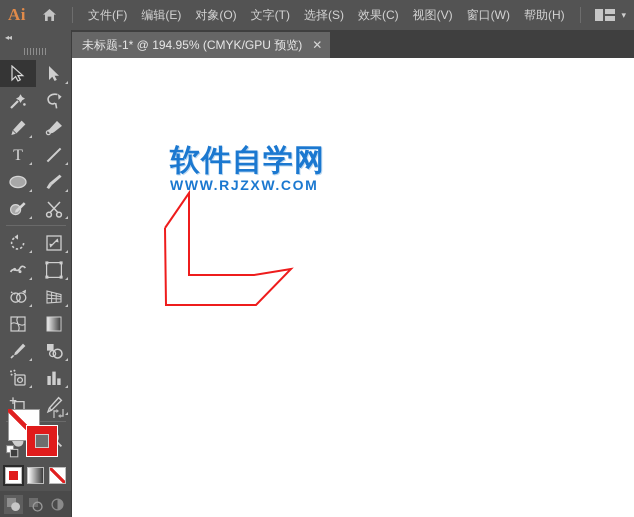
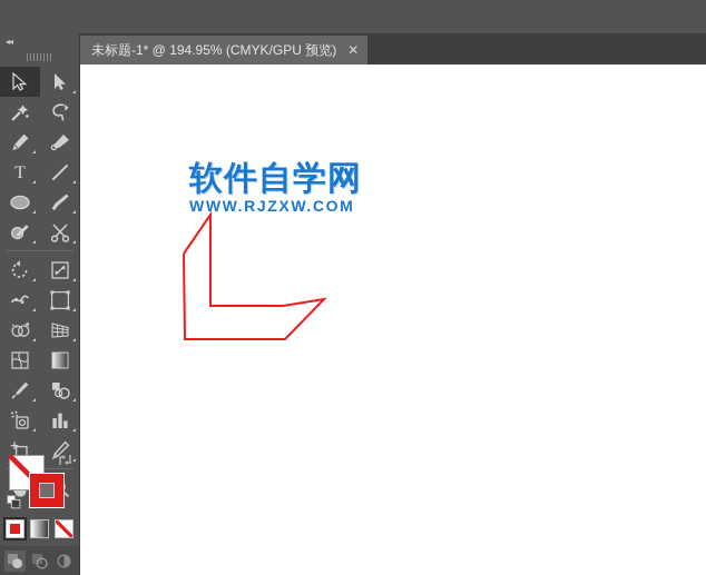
- Ai
- 文件(F)
- 编辑(E)
- 对象(O)
- 文字(T)
- 选择(S)
- 效果(C)
- 视图(V)
- 窗口(W)
- 帮助(H)
- ▾
  未标题-1* @ 194.95% (CMYK/GPU 预览)
  ✕
  ◂◂
  T
  软件自学网
  WWW.RJZXW.COM
